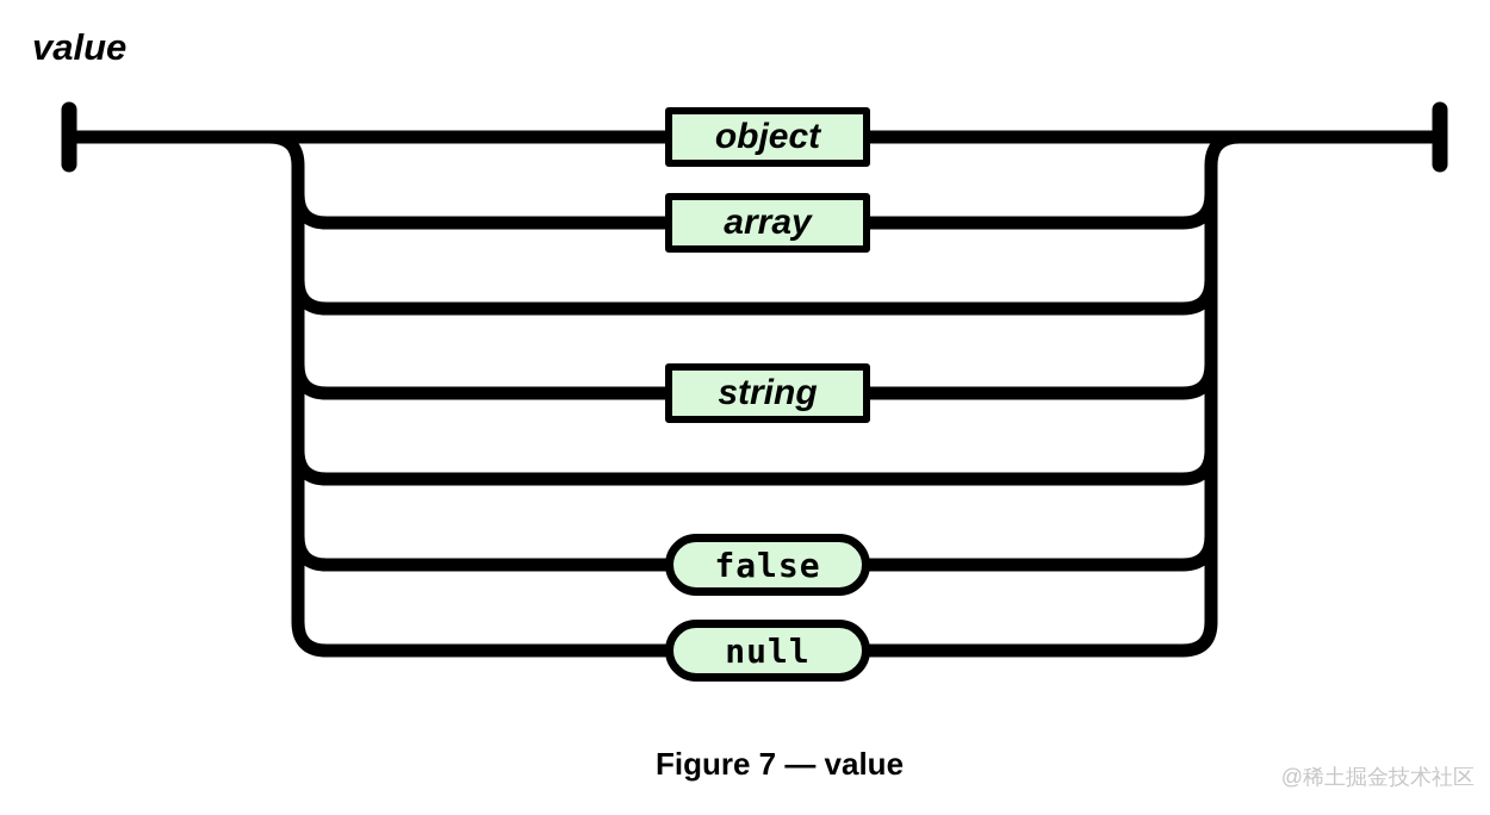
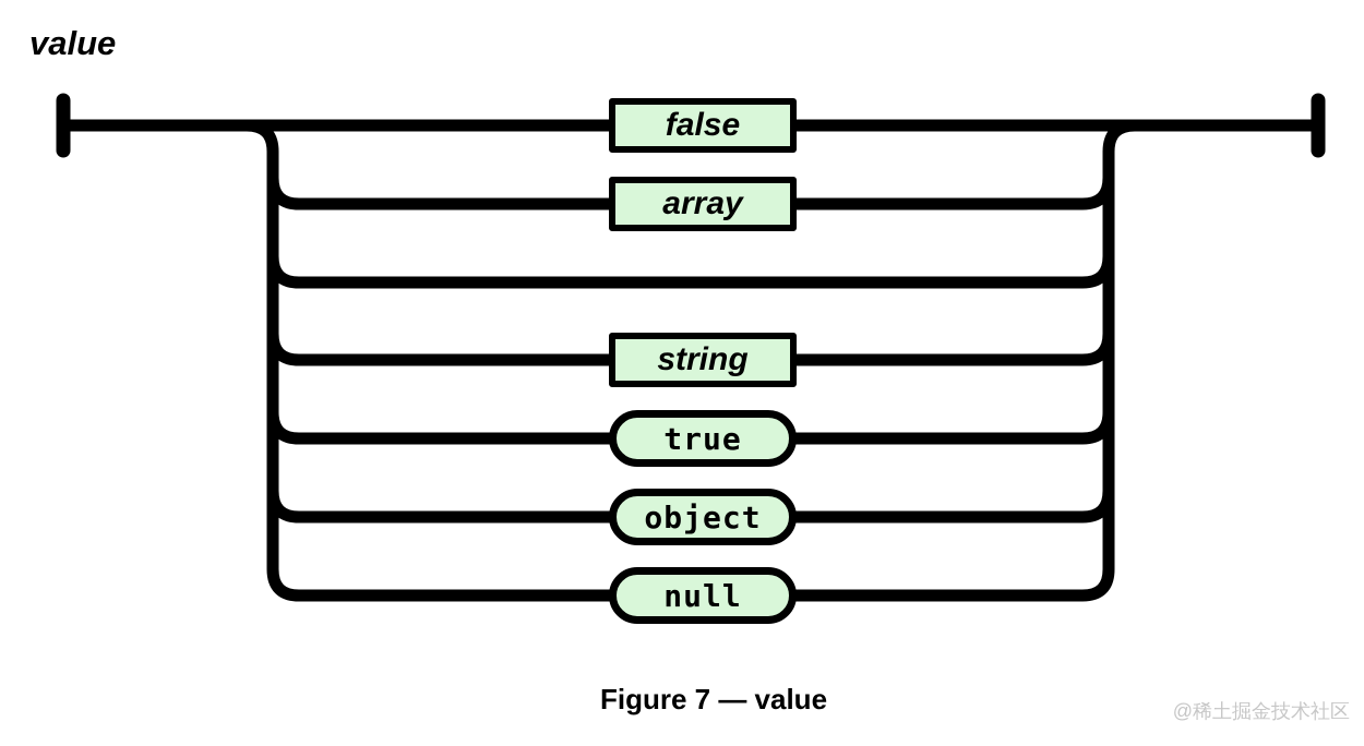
  value
- object
+ false
  array
  string
+ true
- false
+ object
  null
  Figure 7 — value
  @稀土掘金技术社区
